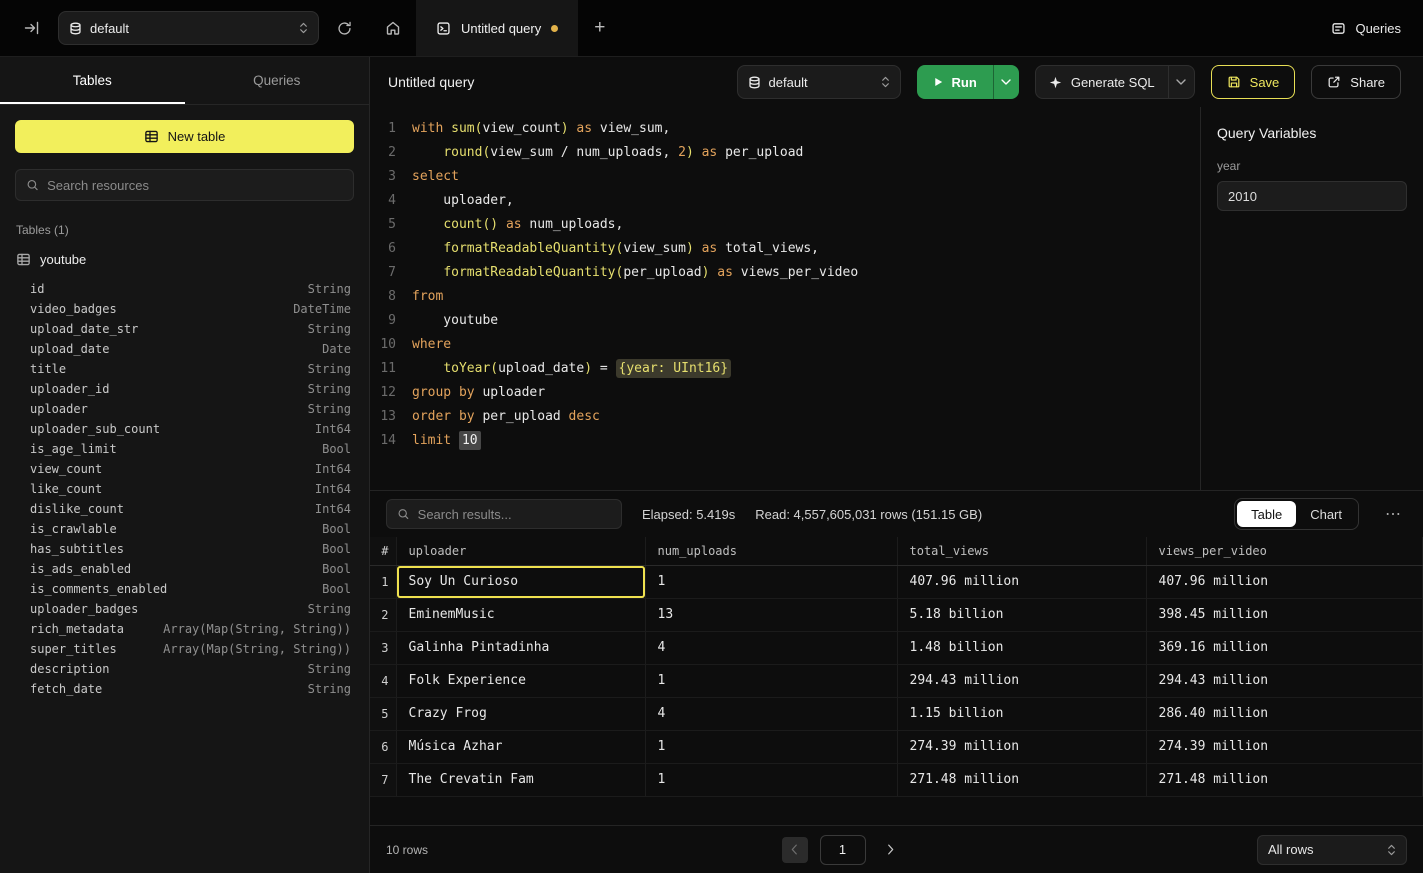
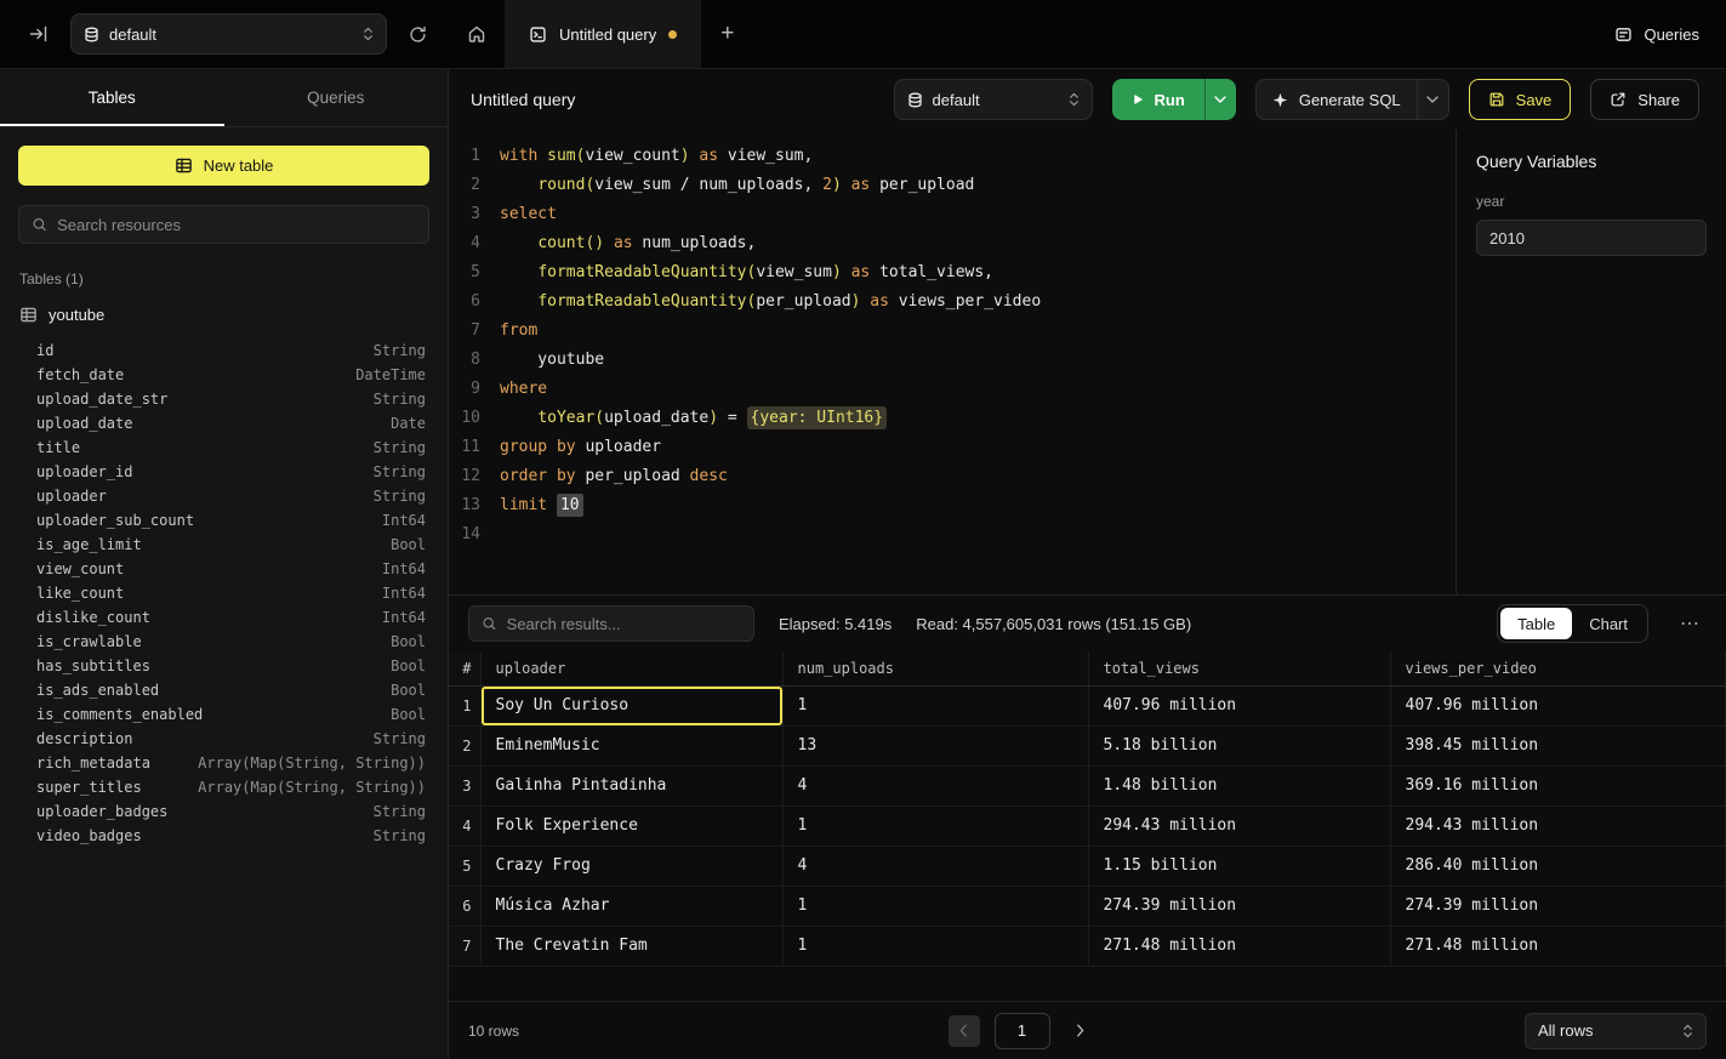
  default
  Untitled query
  +
  Queries
  Tables
  Queries
  New table
  Search resources
  Tables (1)
  youtube
  id
  String
- video_badges
+ fetch_date
  DateTime
  upload_date_str
  String
  upload_date
  Date
  title
  String
  uploader_id
  String
  uploader
  String
  uploader_sub_count
  Int64
  is_age_limit
  Bool
  view_count
  Int64
  like_count
  Int64
  dislike_count
  Int64
  is_crawlable
  Bool
  has_subtitles
  Bool
  is_ads_enabled
  Bool
  is_comments_enabled
  Bool
- uploader_badges
+ description
  String
  rich_metadata
  Array(Map(String, String))
  super_titles
  Array(Map(String, String))
- description
+ uploader_badges
  String
- fetch_date
+ video_badges
  String
  Untitled query
  default
  Run
  Generate SQL
  Save
  Share
  1
  2
  3
  4
  5
  6
  7
  8
  9
  10
  11
  12
  13
  14
  with sum(view_count) as view_sum,
  round(view_sum / num_uploads, 2) as per_upload
  select
- uploader,
  count() as num_uploads,
  formatReadableQuantity(view_sum) as total_views,
  formatReadableQuantity(per_upload) as views_per_video
  from
  youtube
  where
  toYear(upload_date) = {year: UInt16}
  group by uploader
  order by per_upload desc
  limit 10
  Query Variables
  year
  2010
  Search results...
  Elapsed: 5.419s
  Read: 4,557,605,031 rows (151.15 GB)
  Table
  Chart
  ⋯
  #	uploader	num_uploads	total_views	views_per_video
  1	Soy Un Curioso	1	407.96 million	407.96 million
  2	EminemMusic	13	5.18 billion	398.45 million
  3	Galinha Pintadinha	4	1.48 billion	369.16 million
  4	Folk Experience	1	294.43 million	294.43 million
  5	Crazy Frog	4	1.15 billion	286.40 million
  6	Música Azhar	1	274.39 million	274.39 million
  7	The Crevatin Fam	1	271.48 million	271.48 million
  10 rows
  1
  All rows
